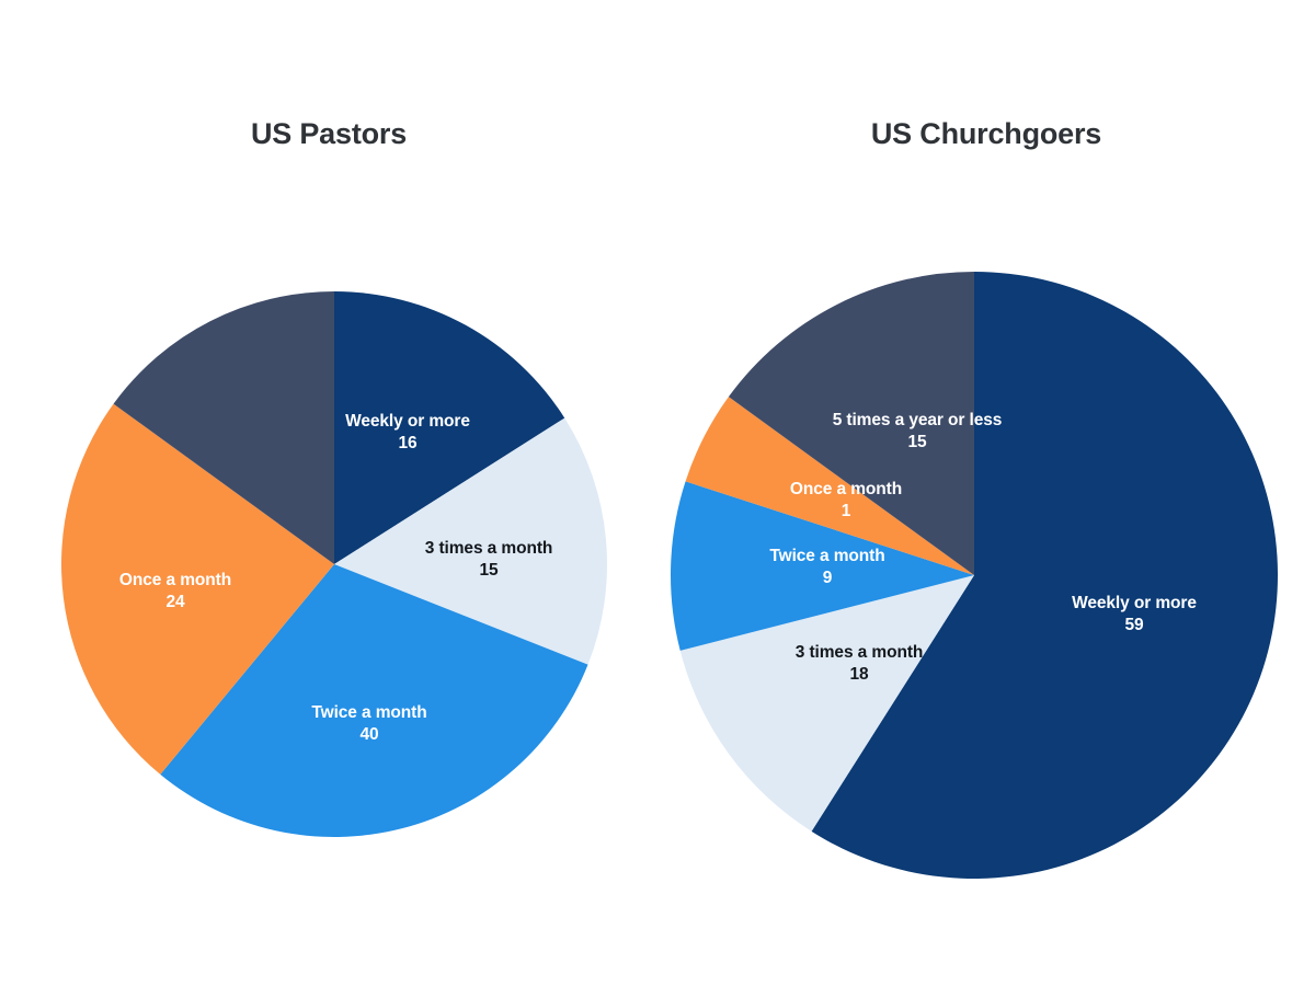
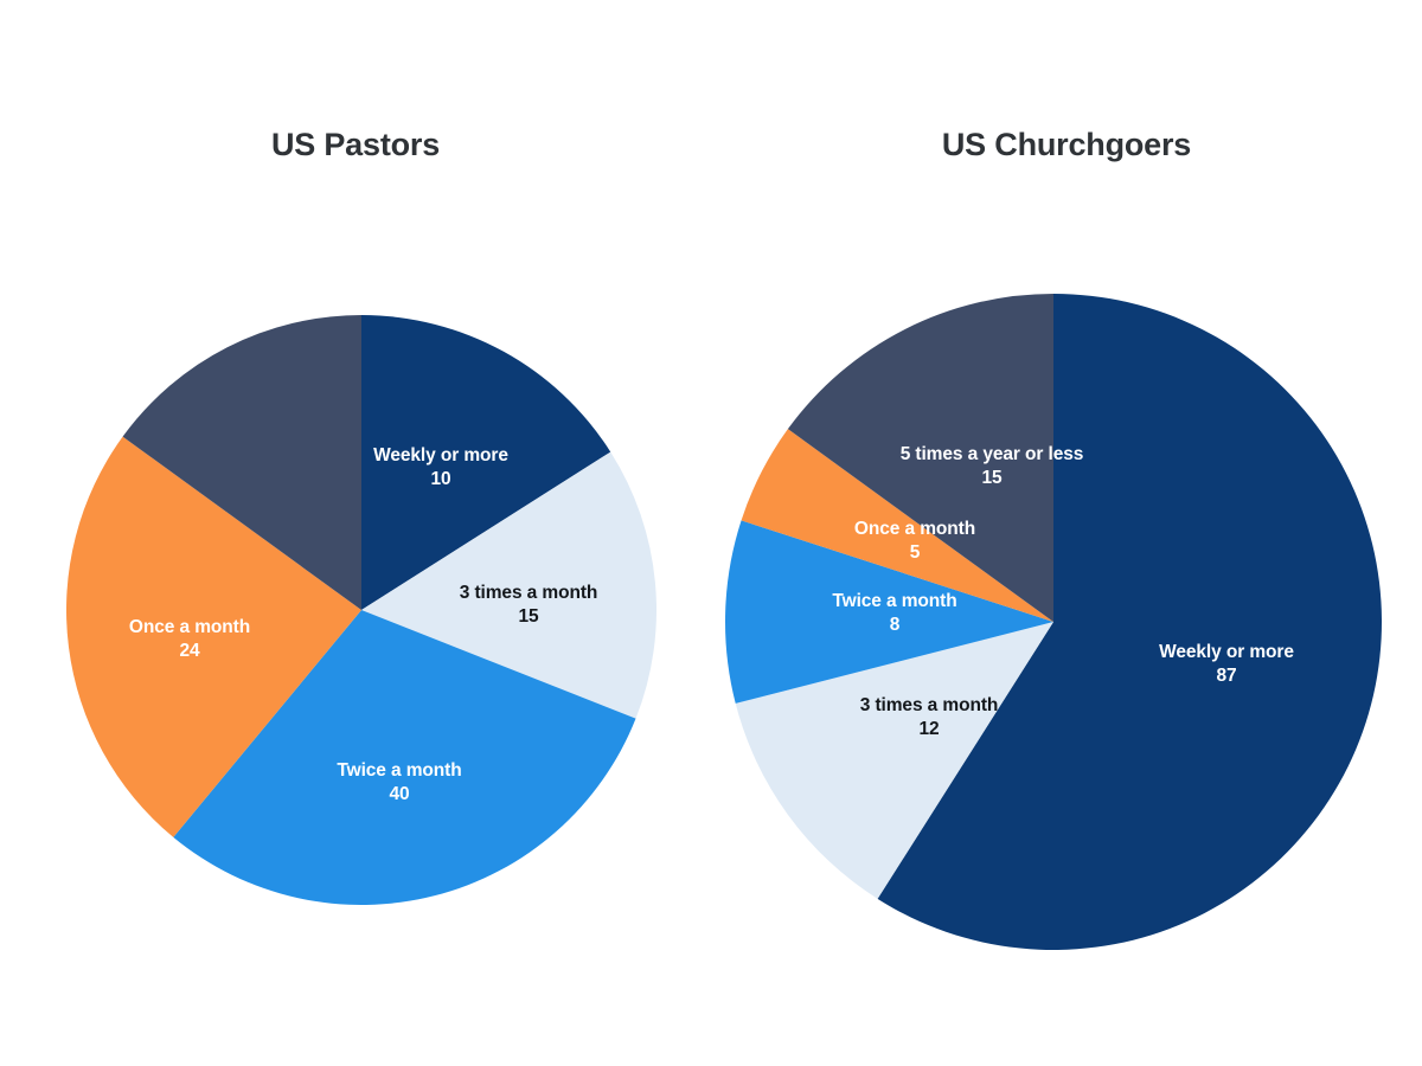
  US Pastors
  US Churchgoers
  Weekly or more
- 16
+ 10
  3 times a month
  15
  Twice a month
  40
  Once a month
  24
  Weekly or more
- 59
+ 87
  3 times a month
- 18
+ 12
  Twice a month
- 9
+ 8
  Once a month
- 1
+ 5
  5 times a year or less
  15
